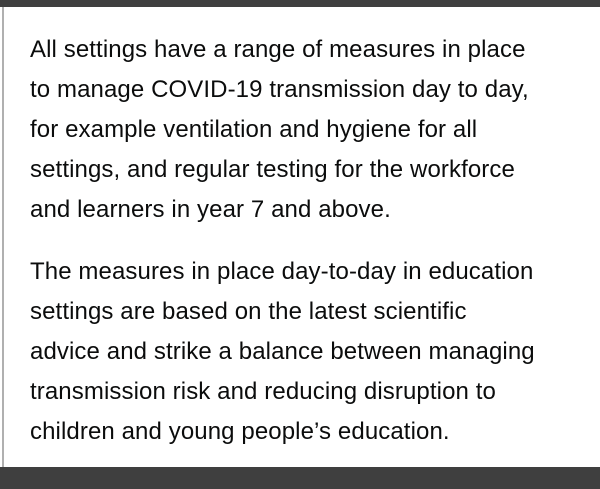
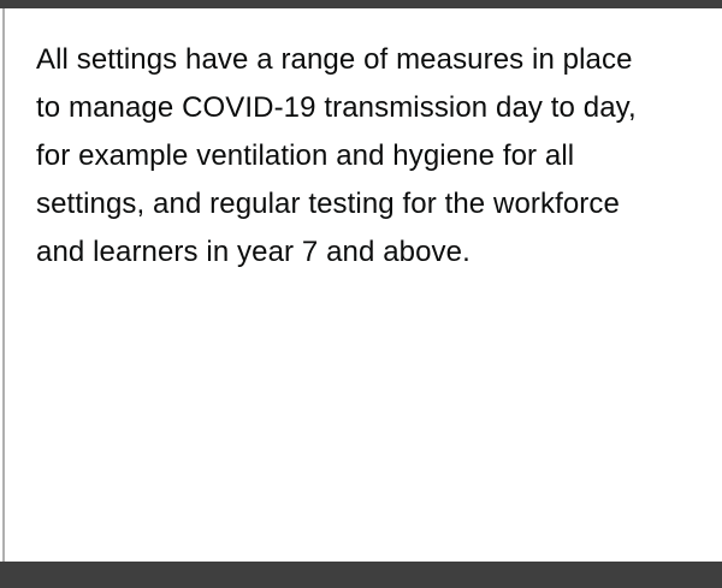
  All settings have a range of measures in place
  to manage COVID-19 transmission day to day,
  for example ventilation and hygiene for all
  settings, and regular testing for the workforce
  and learners in year 7 and above.
- The measures in place day-to-day in education
- settings are based on the latest scientific
- advice and strike a balance between managing
- transmission risk and reducing disruption to
- children and young people’s education.
